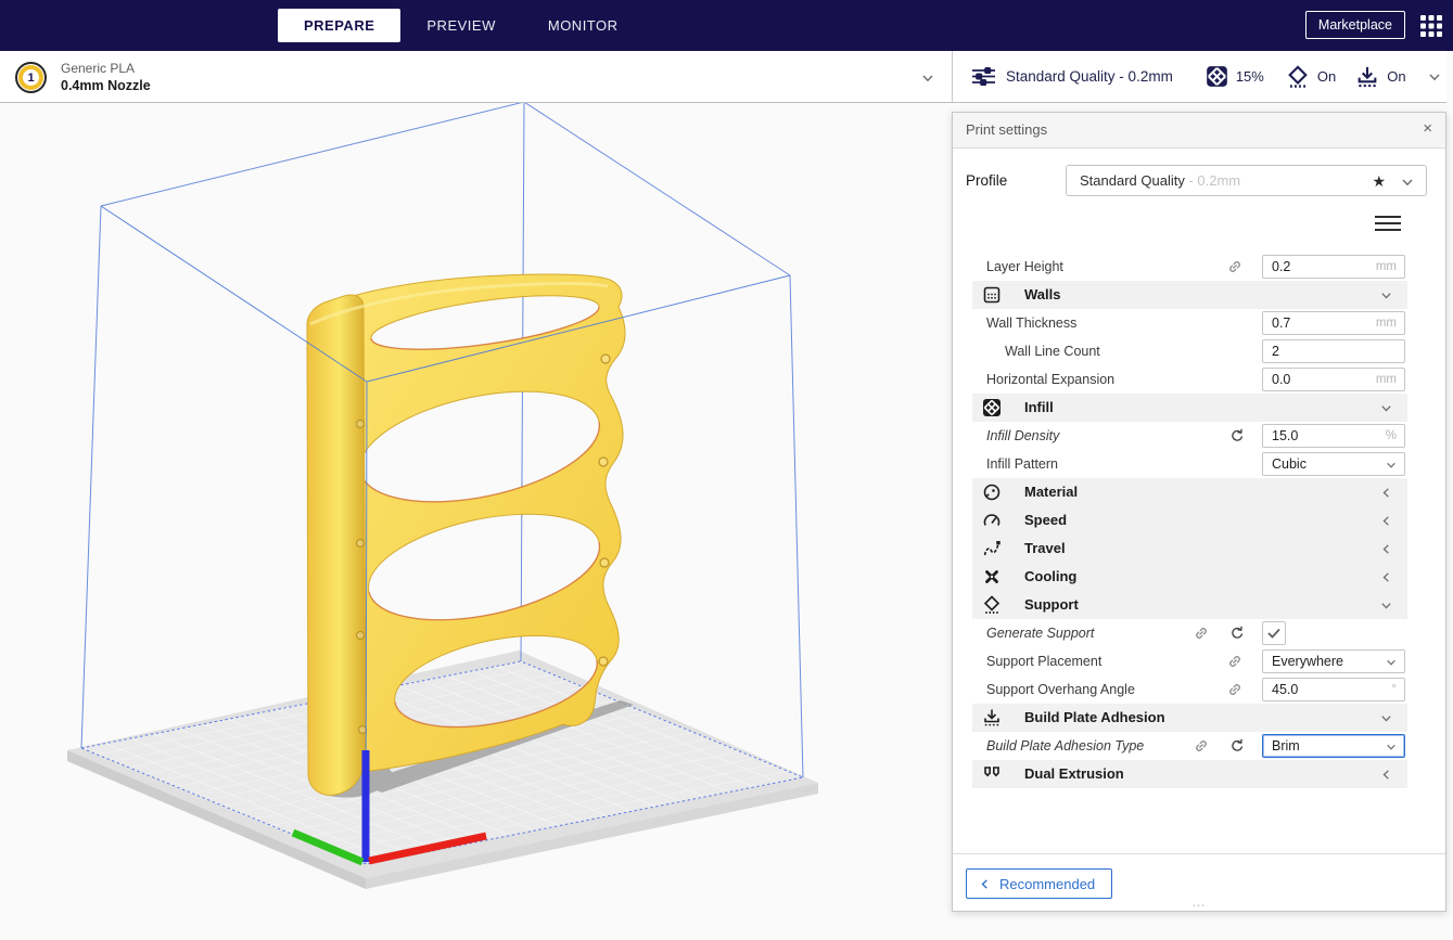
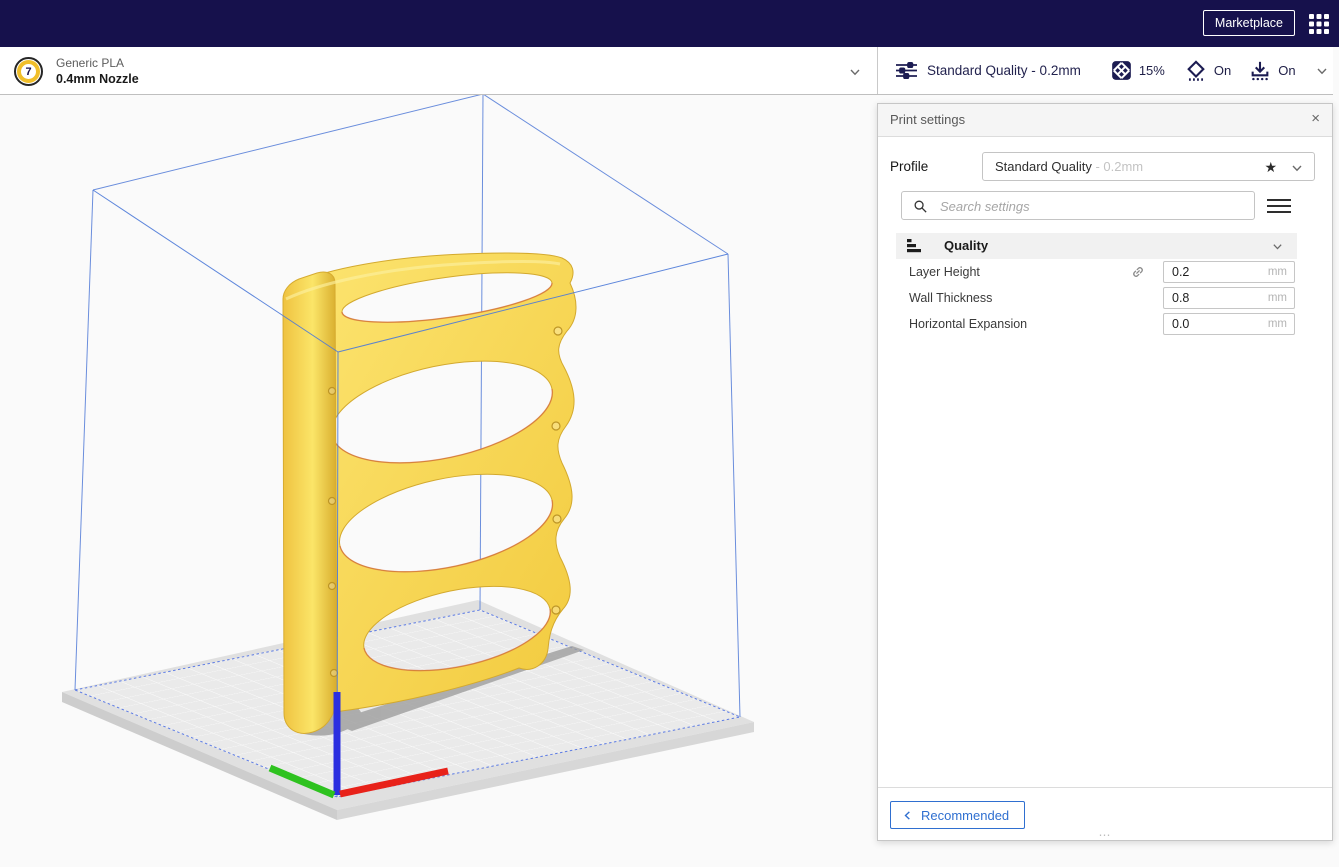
- PREPARE
- PREVIEW
- MONITOR
  Marketplace
- 1
+ 7
  Generic PLA
  0.4mm Nozzle
  Standard Quality - 0.2mm
  15%
  On
  On
  Print settings
  ×
  Profile
  Standard Quality - 0.2mm
  ★
+ Search settings
+ Quality
  Layer Height
  0.2
  mm
- Walls
  Wall Thickness
- 0.7
+ 0.8
  mm
- Wall Line Count
- 2
  Horizontal Expansion
  0.0
  mm
- Infill
- Infill Density
- 15.0
- %
- Infill Pattern
- Cubic
- Material
- Speed
- Travel
- Cooling
- Support
- Generate Support
- Support Placement
- Everywhere
- Support Overhang Angle
- 45.0
- °
- Build Plate Adhesion
- Build Plate Adhesion Type
- Brim
- Dual Extrusion
  Recommended
  ⋯
